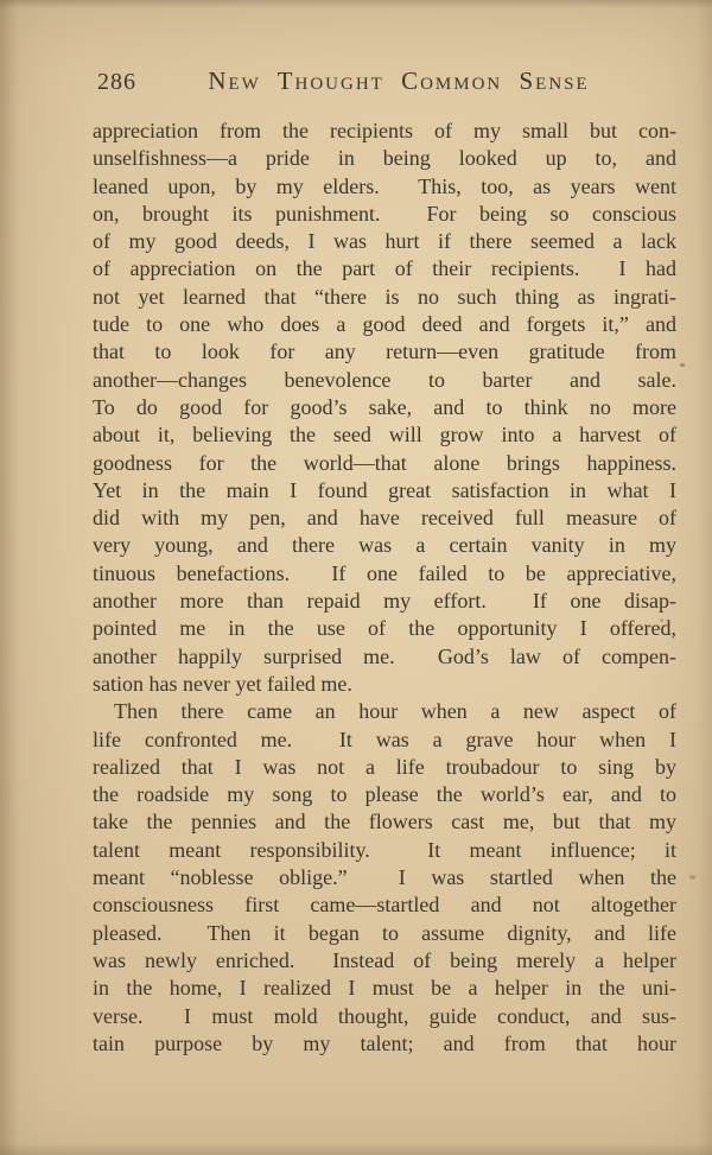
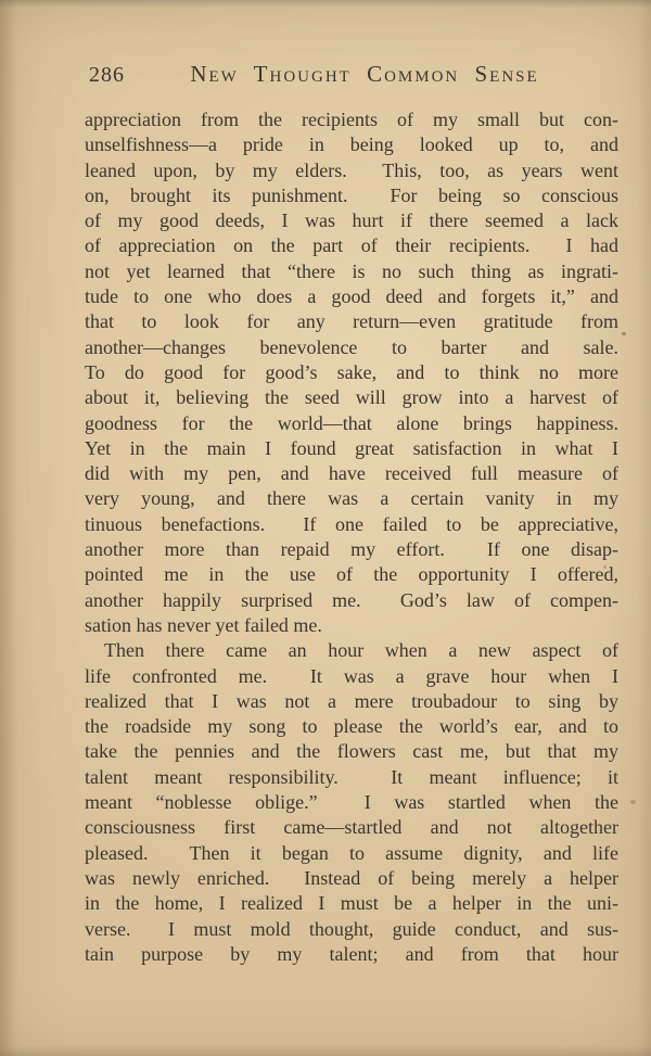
  286
  New Thought Common Sense
  appreciation from the recipients of my small but con-
  unselfishness—a pride in being looked up to, and
  leaned upon, by my elders. This, too, as years went
  on, brought its punishment. For being so conscious
  of my good deeds, I was hurt if there seemed a lack
  of appreciation on the part of their recipients. I had
  not yet learned that “there is no such thing as ingrati-
  tude to one who does a good deed and forgets it,” and
  that to look for any return—even gratitude from
  another—changes benevolence to barter and sale.
  To do good for good’s sake, and to think no more
  about it, believing the seed will grow into a harvest of
  goodness for the world—that alone brings happiness.
  Yet in the main I found great satisfaction in what I
  did with my pen, and have received full measure of
  very young, and there was a certain vanity in my
  tinuous benefactions. If one failed to be appreciative,
  another more than repaid my effort. If one disap-
  pointed me in the use of the opportunity I offered,
  another happily surprised me. God’s law of compen-
  sation has never yet failed me.
  Then there came an hour when a new aspect of
  life confronted me. It was a grave hour when I
- realized that I was not a life troubadour to sing by
+ realized that I was not a mere troubadour to sing by
  the roadside my song to please the world’s ear, and to
  take the pennies and the flowers cast me, but that my
  talent meant responsibility. It meant influence; it
  meant “noblesse oblige.” I was startled when the
  consciousness first came—startled and not altogether
  pleased. Then it began to assume dignity, and life
  was newly enriched. Instead of being merely a helper
  in the home, I realized I must be a helper in the uni-
  verse. I must mold thought, guide conduct, and sus-
  tain purpose by my talent; and from that hour
